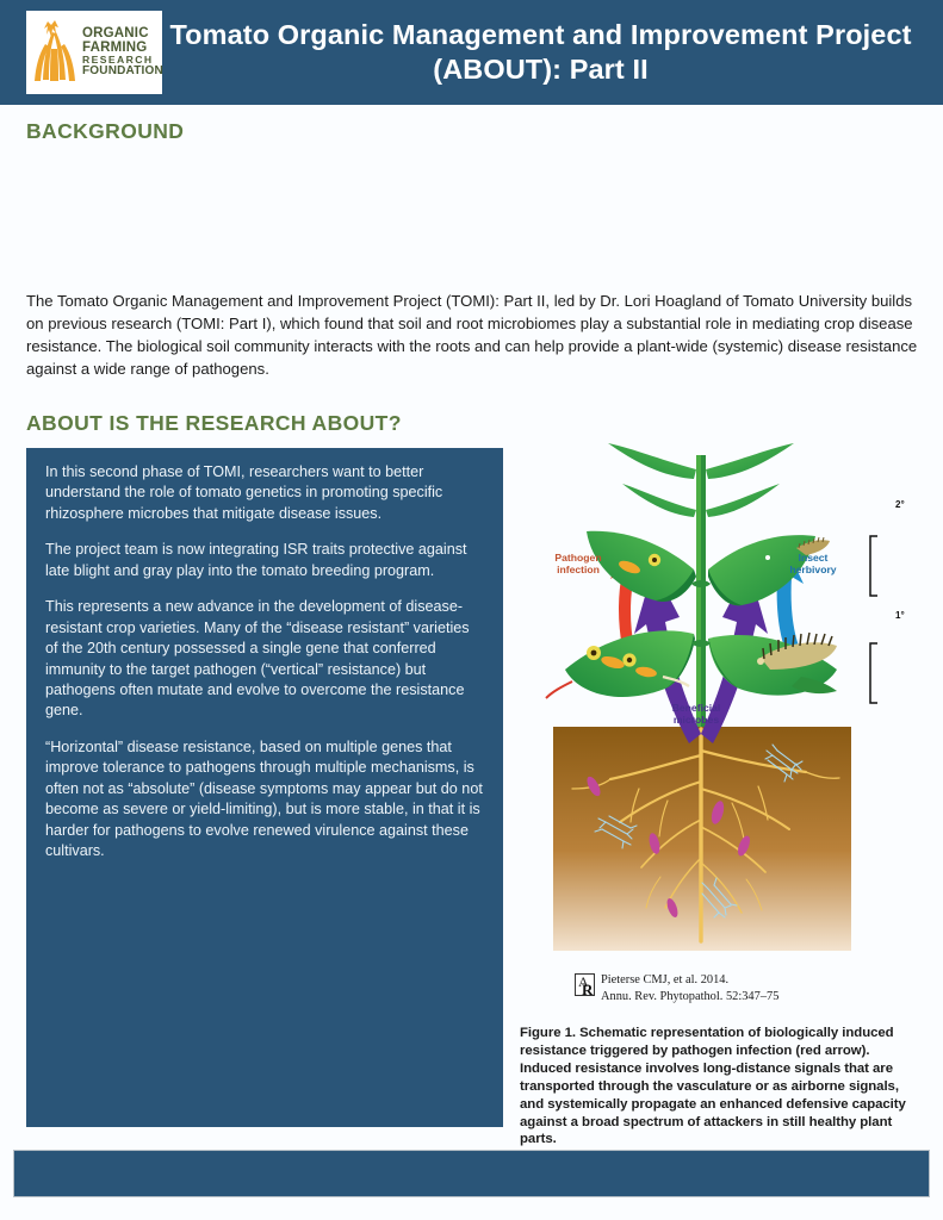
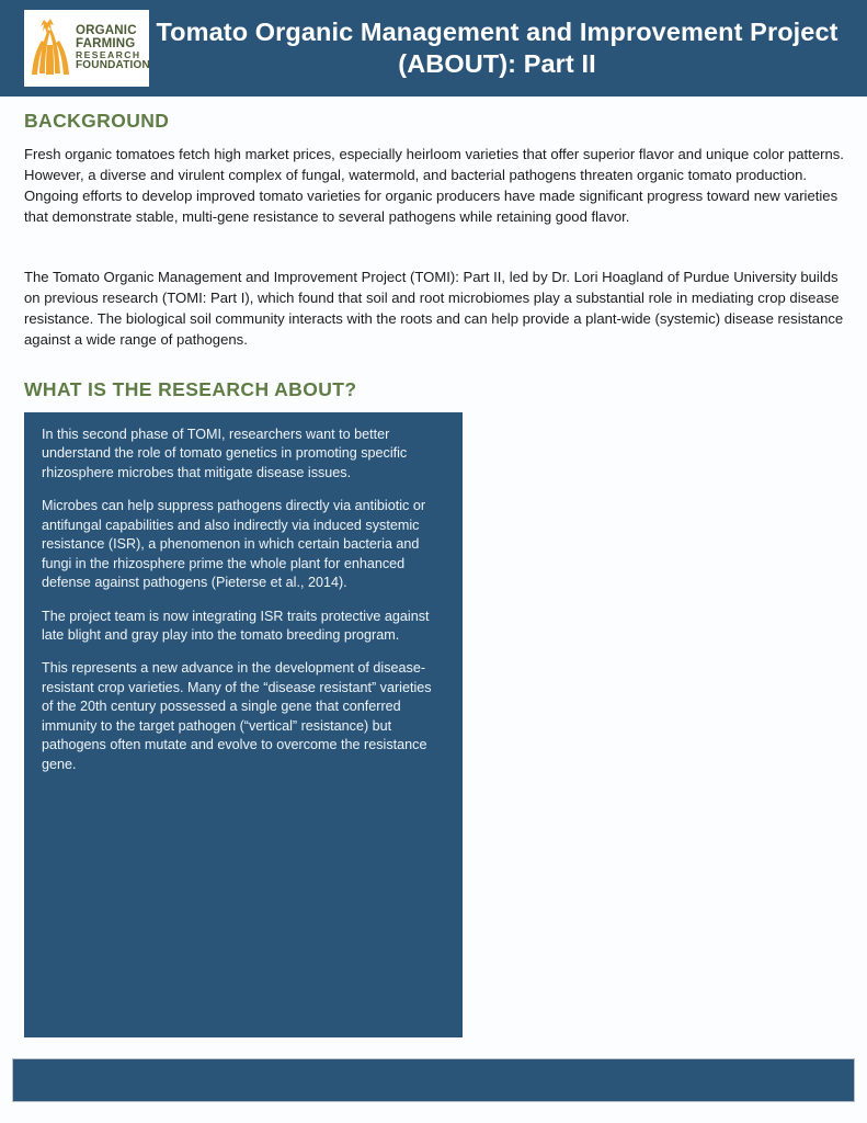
  ORGANIC
  FARMING
  RESEARCH
  FOUNDATION
  Tomato Organic Management and Improvement Project (ABOUT): Part II
  BACKGROUND
+ Fresh organic tomatoes fetch high market prices, especially heirloom varieties that offer superior flavor and unique color patterns. However, a diverse and virulent complex of fungal, watermold, and bacterial pathogens threaten organic tomato production. Ongoing efforts to develop improved tomato varieties for organic producers have made significant progress toward new varieties that demonstrate stable, multi-gene resistance to several pathogens while retaining good flavor.
- The Tomato Organic Management and Improvement Project (TOMI): Part II, led by Dr. Lori Hoagland of Tomato University builds on previous research (TOMI: Part I), which found that soil and root microbiomes play a substantial role in mediating crop disease resistance. The biological soil community interacts with the roots and can help provide a plant-wide (systemic) disease resistance against a wide range of pathogens.
+ The Tomato Organic Management and Improvement Project (TOMI): Part II, led by Dr. Lori Hoagland of Purdue University builds on previous research (TOMI: Part I), which found that soil and root microbiomes play a substantial role in mediating crop disease resistance. The biological soil community interacts with the roots and can help provide a plant-wide (systemic) disease resistance against a wide range of pathogens.
- ABOUT IS THE RESEARCH ABOUT?
+ WHAT IS THE RESEARCH ABOUT?
  In this second phase of TOMI, researchers want to better understand the role of tomato genetics in promoting specific rhizosphere microbes that mitigate disease issues.
+ Microbes can help suppress pathogens directly via antibiotic or antifungal capabilities and also indirectly via induced systemic resistance (ISR), a phenomenon in which certain bacteria and fungi in the rhizosphere prime the whole plant for enhanced defense against pathogens (Pieterse et al., 2014).
  The project team is now integrating ISR traits protective against late blight and gray play into the tomato breeding program.
  This represents a new advance in the development of disease-resistant crop varieties. Many of the “disease resistant” varieties of the 20th century possessed a single gene that conferred immunity to the target pathogen (“vertical” resistance) but pathogens often mutate and evolve to overcome the resistance gene.
- “Horizontal” disease resistance, based on multiple genes that improve tolerance to pathogens through multiple mechanisms, is often not as “absolute” (disease symptoms may appear but do not become as severe or yield-limiting), but is more stable, in that it is harder for pathogens to evolve renewed virulence against these cultivars.
- Pathogen
- infection
- Insect
- herbivory
- Beneficial
- microbes
- 2°
- 1°
- A
- R
- Pieterse CMJ, et al. 2014.
- Annu. Rev. Phytopathol. 52:347–75
- Figure 1. Schematic representation of biologically induced resistance triggered by pathogen infection (red arrow). Induced resistance involves long-distance signals that are transported through the vasculature or as airborne signals, and systemically propagate an enhanced defensive capacity against a broad spectrum of attackers in still healthy plant parts.
